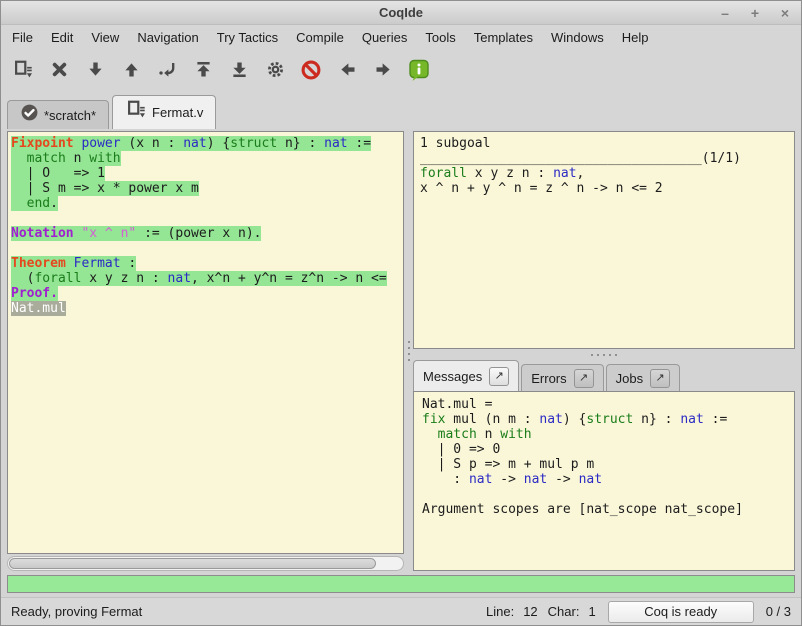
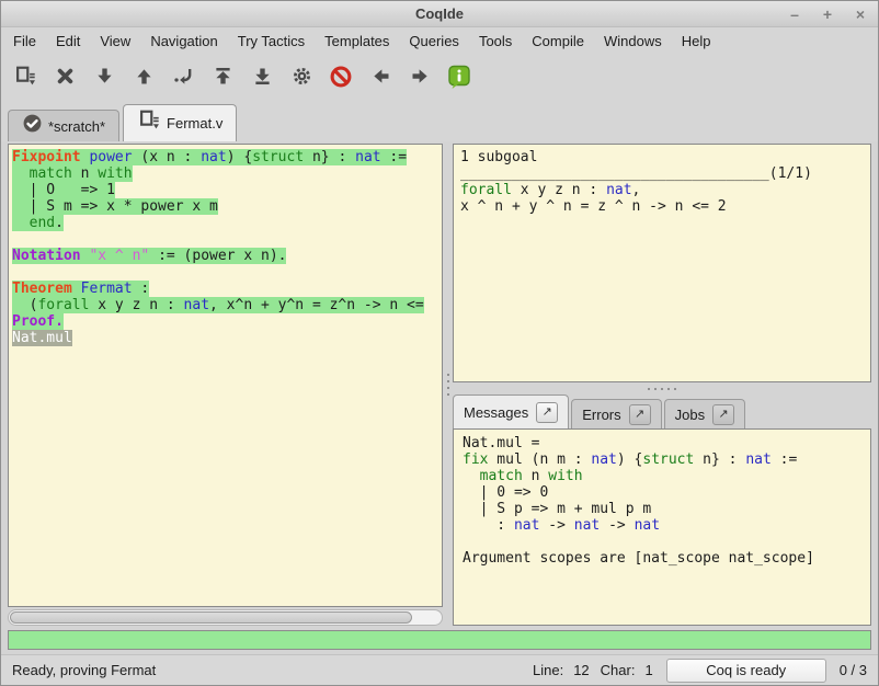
  CoqIde
  –
  +
  ×
  File
  Edit
  View
  Navigation
  Try Tactics
- Compile
+ Templates
  Queries
  Tools
- Templates
+ Compile
  Windows
  Help
  *scratch*
  Fermat.v
  Fixpoint power (x n : nat) {struct n} : nat :=
  match n with
  | O => 1
  | S m => x * power x m
  end.
  Notation "x ^ n" := (power x n).
  Theorem Fermat :
  (forall x y z n : nat, x^n + y^n = z^n -> n <=
  Proof.
  Nat.mul
  1 subgoal
  ____________________________________(1/1)
  forall x y z n : nat,
  x ^ n + y ^ n = z ^ n -> n <= 2
  Messages
  ↗
  Errors
  ↗
  Jobs
  ↗
  Nat.mul =
  fix mul (n m : nat) {struct n} : nat :=
  match n with
  | 0 => 0
  | S p => m + mul p m
  : nat -> nat -> nat
  Argument scopes are [nat_scope nat_scope]
  Ready, proving Fermat
  Line:
  12
  Char:
  1
  Coq is ready
  0 / 3
